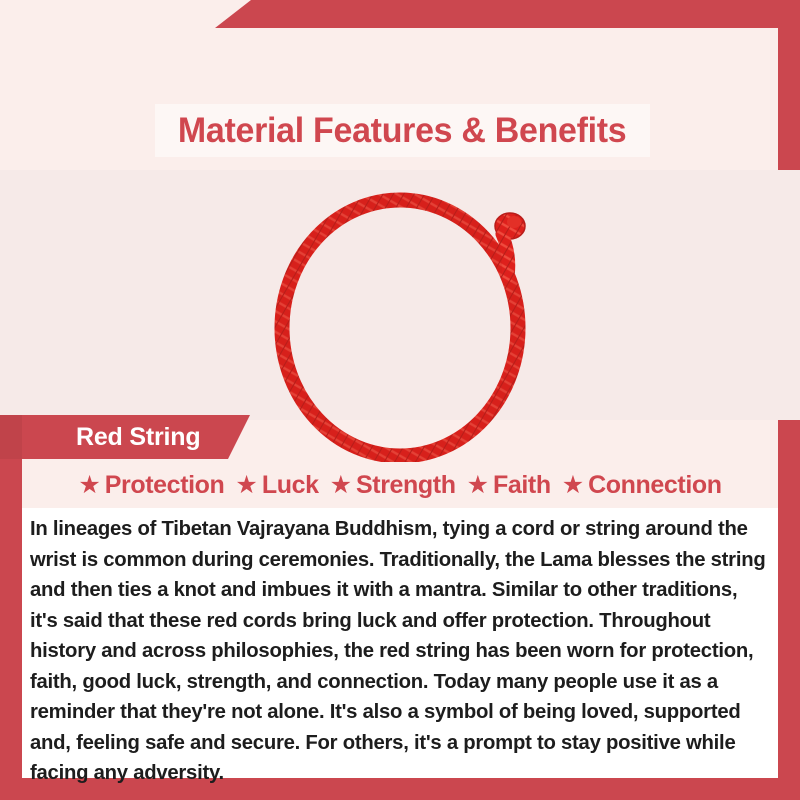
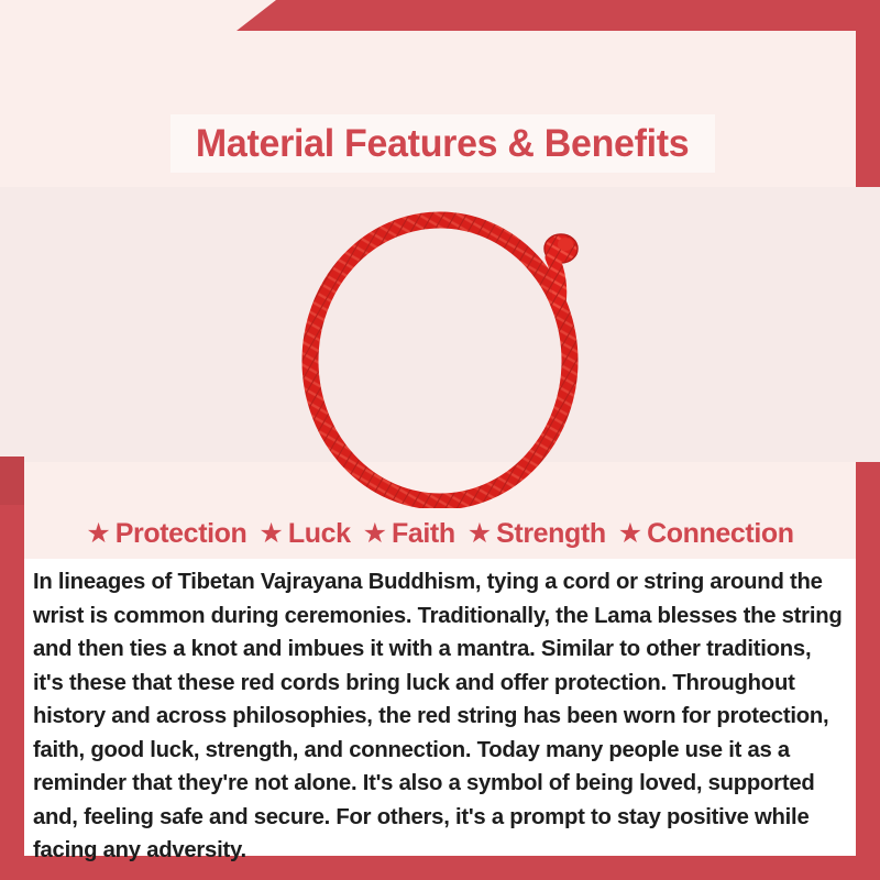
  Material Features & Benefits
- Red String
  ★
  Protection
  ★
  Luck
  ★
- Strength
+ Faith
  ★
- Faith
+ Strength
  ★
  Connection
- In lineages of Tibetan Vajrayana Buddhism, tying a cord or string around the wrist is common during ceremonies. Traditionally, the Lama blesses the string and then ties a knot and imbues it with a mantra. Similar to other traditions, it's said that these red cords bring luck and offer protection. Throughout history and across philosophies, the red string has been worn for protection, faith, good luck, strength, and connection. Today many people use it as a reminder that they're not alone. It's also a symbol of being loved, supported and, feeling safe and secure. For others, it's a prompt to stay positive while facing any adversity.
+ In lineages of Tibetan Vajrayana Buddhism, tying a cord or string around the wrist is common during ceremonies. Traditionally, the Lama blesses the string and then ties a knot and imbues it with a mantra. Similar to other traditions, it's these that these red cords bring luck and offer protection. Throughout history and across philosophies, the red string has been worn for protection, faith, good luck, strength, and connection. Today many people use it as a reminder that they're not alone. It's also a symbol of being loved, supported and, feeling safe and secure. For others, it's a prompt to stay positive while facing any adversity.
